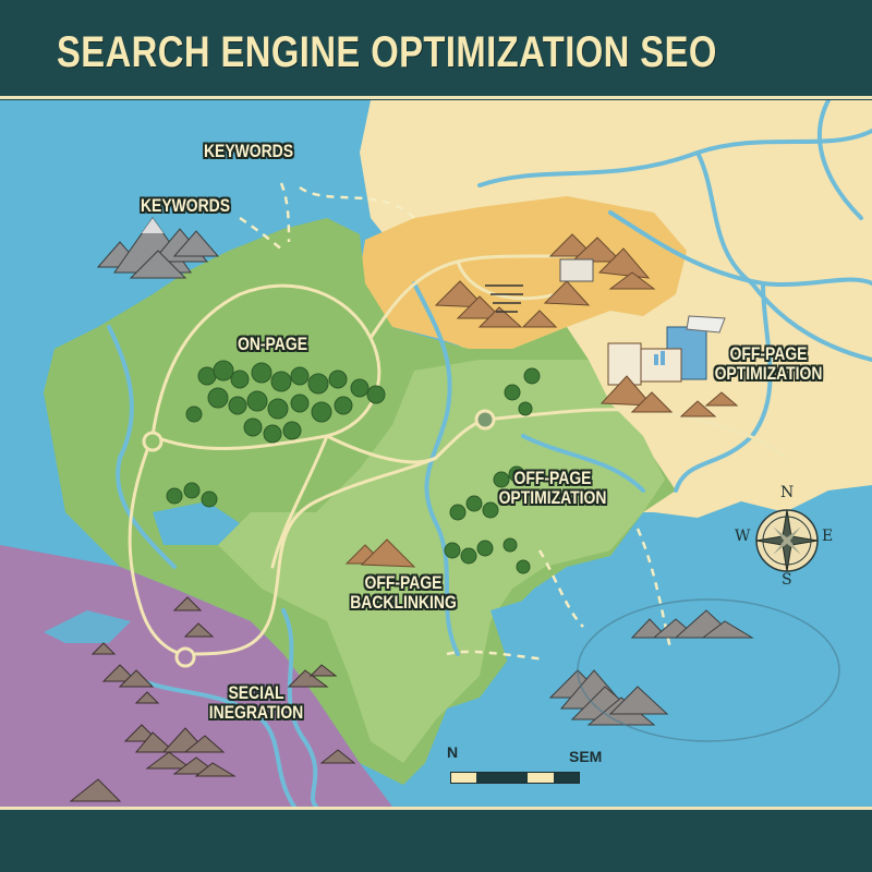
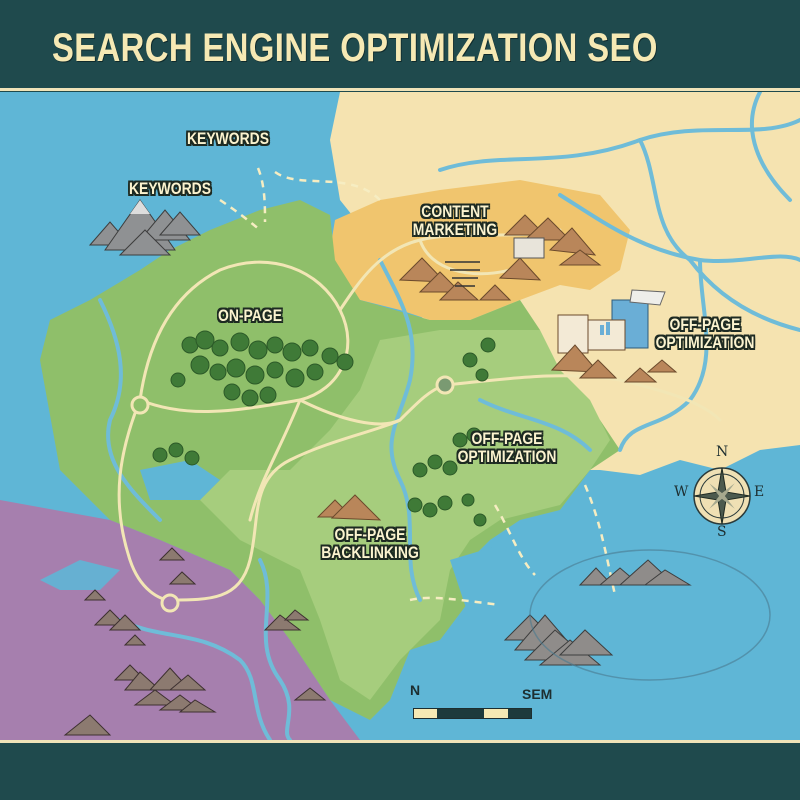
  SEARCH ENGINE OPTIMIZATION SEO
  KEYWORDS
  KEYWORDS
+ CONTENT
+ MARKETING
  ON-PAGE
  OFF-PAGE
  OPTIMIZATION
  OFF-PAGE
  OPTIMIZATION
  OFF-PAGE
  BACKLINKING
- SECIAL
- INEGRATION
  N
  S
  W
  E
  N
  SEM
